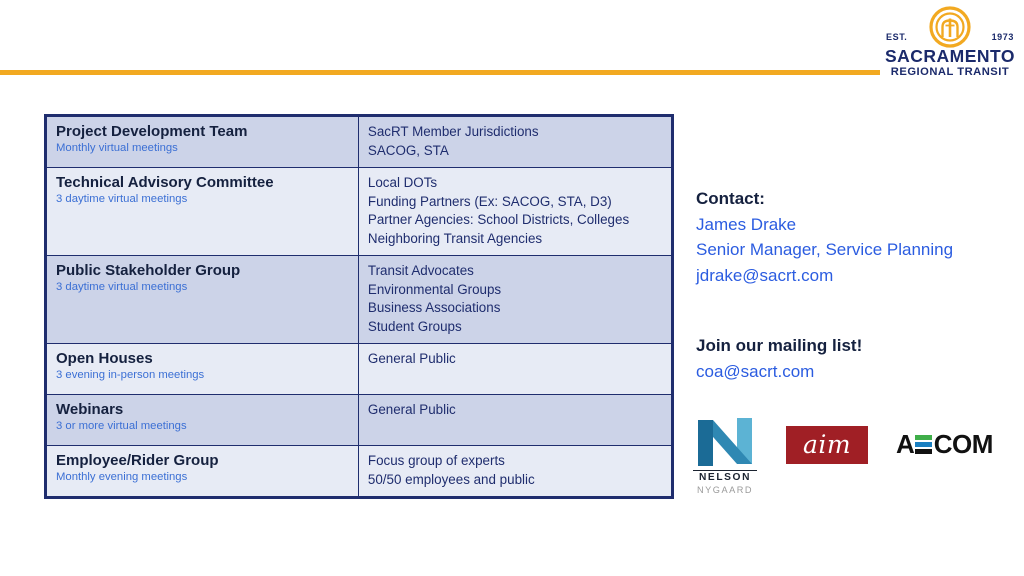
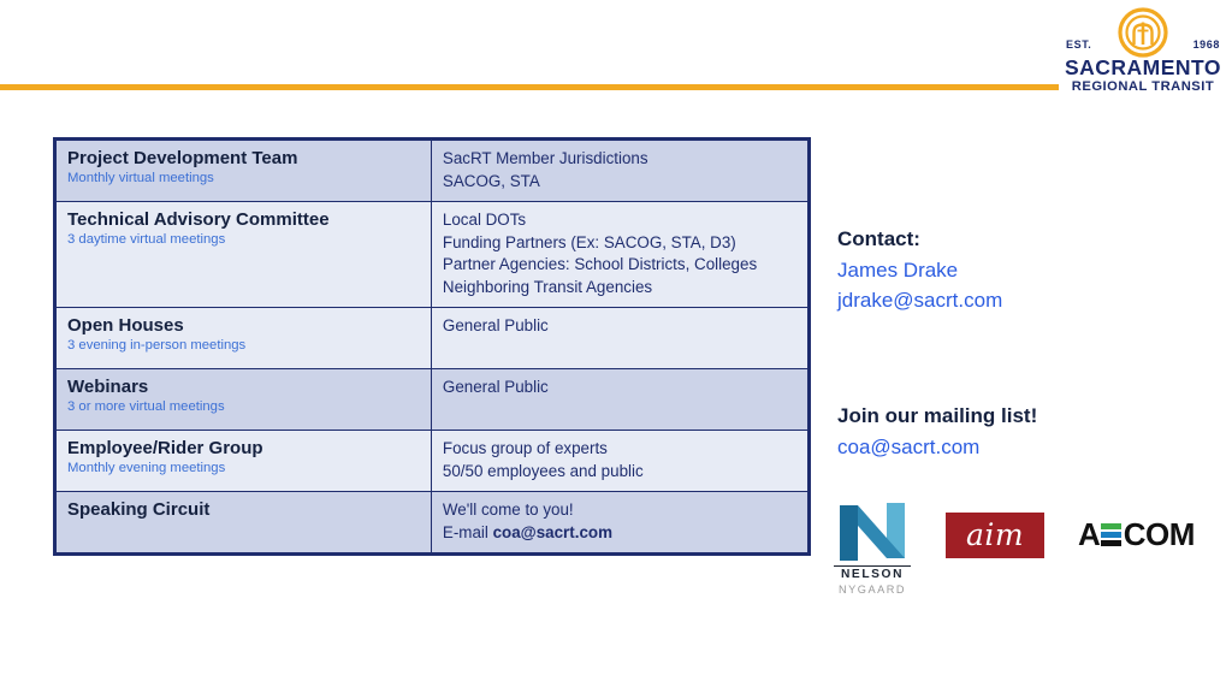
  EST.
- 1973
+ 1968
  SACRAMENTO
  REGIONAL TRANSIT
  Project Development Team Monthly virtual meetings	SacRT Member Jurisdictions SACOG, STA
  Technical Advisory Committee 3 daytime virtual meetings	Local DOTs Funding Partners (Ex: SACOG, STA, D3) Partner Agencies: School Districts, Colleges Neighboring Transit Agencies
- Public Stakeholder Group 3 daytime virtual meetings	Transit Advocates Environmental Groups Business Associations Student Groups
  Open Houses 3 evening in-person meetings	General Public
  Webinars 3 or more virtual meetings	General Public
  Employee/Rider Group Monthly evening meetings	Focus group of experts 50/50 employees and public
+ Speaking Circuit	We'll come to you! E-mail coa@sacrt.com
  Contact:
  James Drake
- Senior Manager, Service Planning
  jdrake@sacrt.com
  Join our mailing list!
  coa@sacrt.com
  NELSON
  NYGAARD
  aim
  A
  COM
